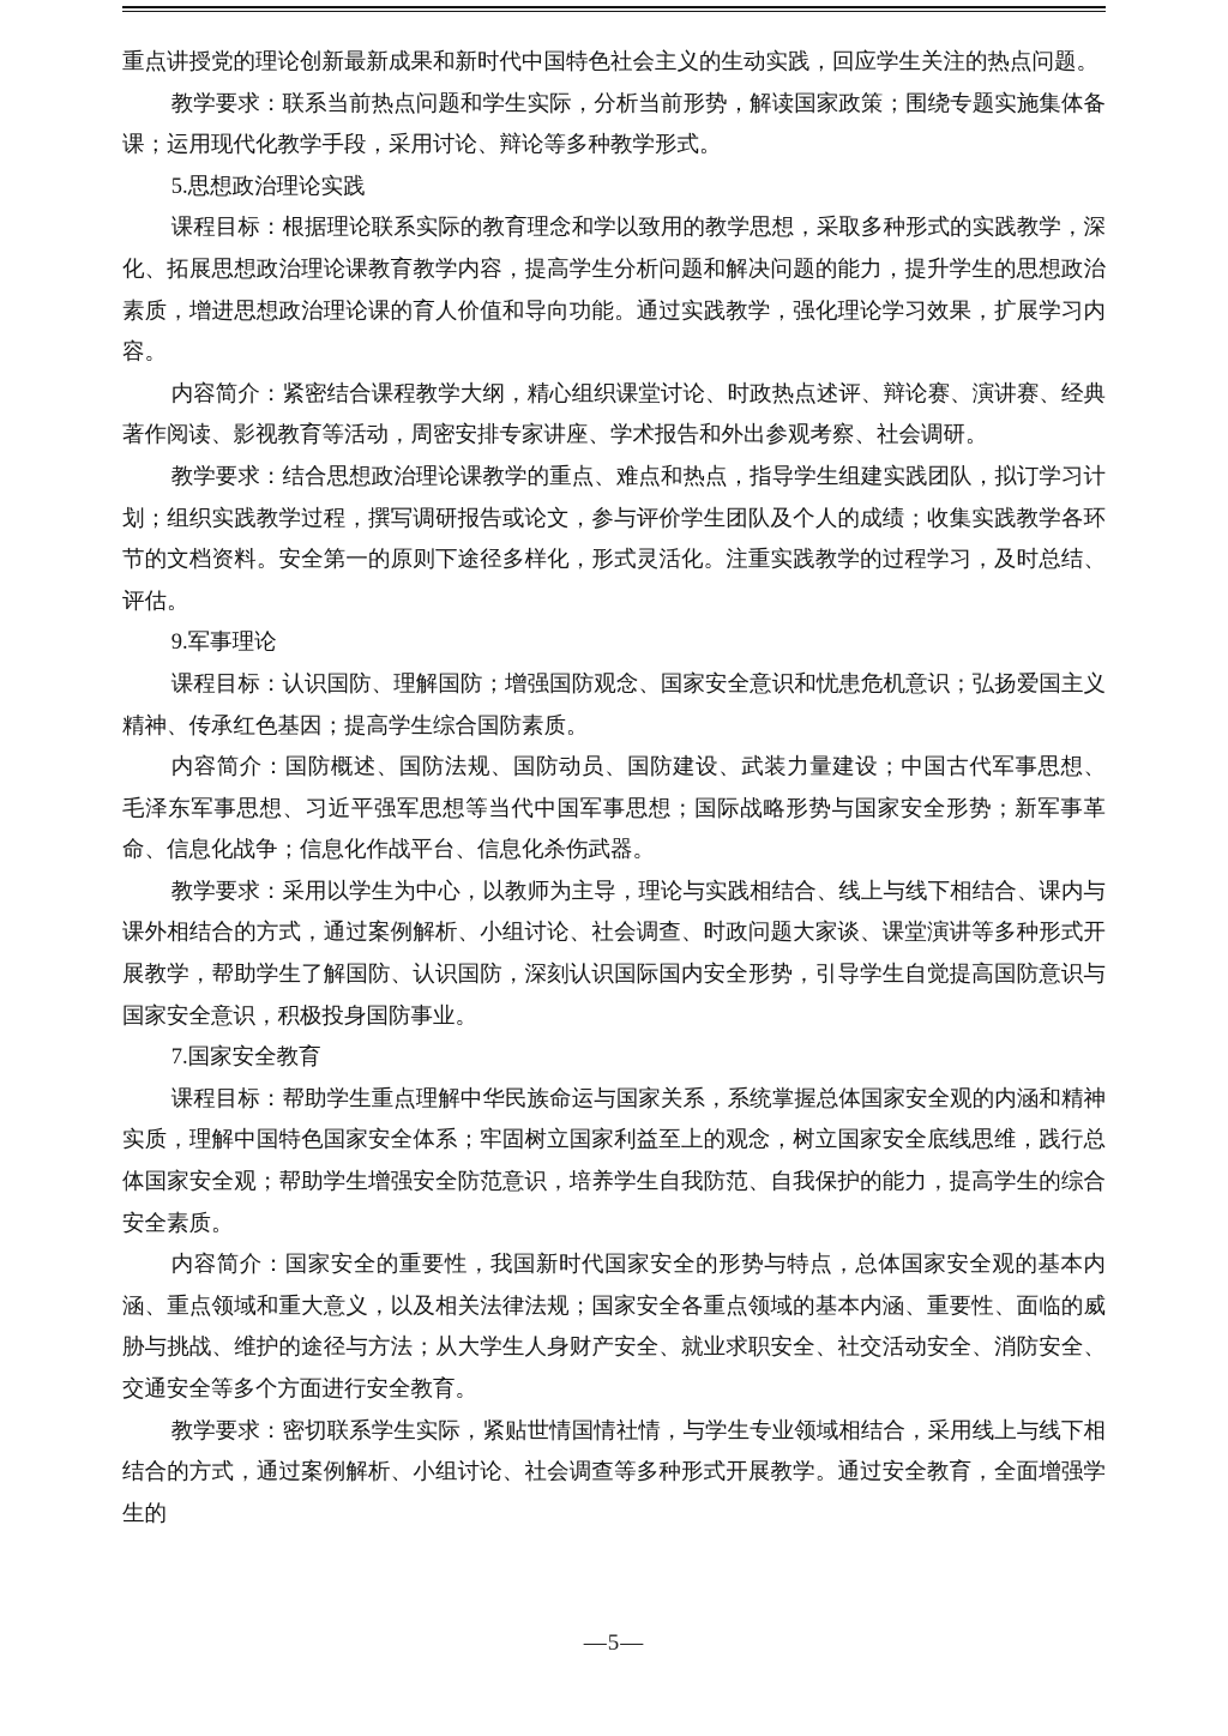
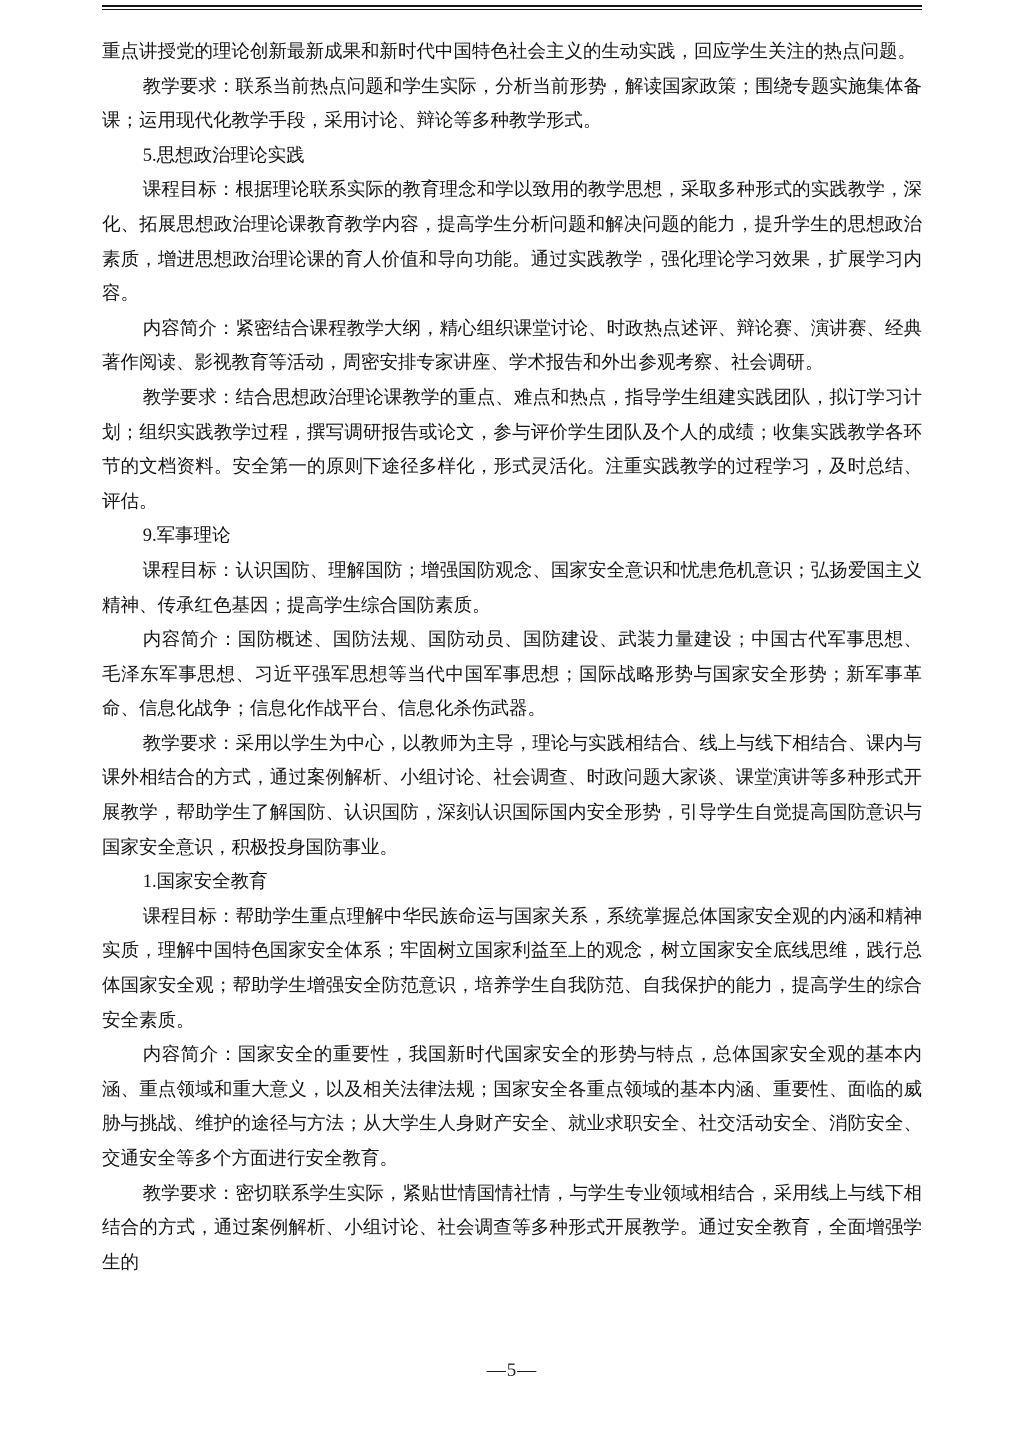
  重点讲授党的理论创新最新成果和新时代中国特色社会主义的生动实践，回应学生关注的热点问题。
  教学要求：联系当前热点问题和学生实际，分析当前形势，解读国家政策；围绕专题实施集体备课；运用现代化教学手段，采用讨论、辩论等多种教学形式。
  5.思想政治理论实践
  课程目标：根据理论联系实际的教育理念和学以致用的教学思想，采取多种形式的实践教学，深化、拓展思想政治理论课教育教学内容，提高学生分析问题和解决问题的能力，提升学生的思想政治素质，增进思想政治理论课的育人价值和导向功能。通过实践教学，强化理论学习效果，扩展学习内容。
  内容简介：紧密结合课程教学大纲，精心组织课堂讨论、时政热点述评、辩论赛、演讲赛、经典著作阅读、影视教育等活动，周密安排专家讲座、学术报告和外出参观考察、社会调研。
  教学要求：结合思想政治理论课教学的重点、难点和热点，指导学生组建实践团队，拟订学习计划；组织实践教学过程，撰写调研报告或论文，参与评价学生团队及个人的成绩；收集实践教学各环节的文档资料。安全第一的原则下途径多样化，形式灵活化。注重实践教学的过程学习，及时总结、评估。
  9.军事理论
  课程目标：认识国防、理解国防；增强国防观念、国家安全意识和忧患危机意识；弘扬爱国主义精神、传承红色基因；提高学生综合国防素质。
  内容简介：国防概述、国防法规、国防动员、国防建设、武装力量建设；中国古代军事思想、 毛泽东军事思想、习近平强军思想等当代中国军事思想；国际战略形势与国家安全形势；新军事革命、信息化战争；信息化作战平台、信息化杀伤武器。
  教学要求：采用以学生为中心，以教师为主导，理论与实践相结合、线上与线下相结合、课内与课外相结合的方式，通过案例解析、小组讨论、社会调查、时政问题大家谈、课堂演讲等多种形式开展教学，帮助学生了解国防、认识国防，深刻认识国际国内安全形势，引导学生自觉提高国防意识与国家安全意识，积极投身国防事业。
- 7.国家安全教育
+ 1.国家安全教育
  课程目标：帮助学生重点理解中华民族命运与国家关系，系统掌握总体国家安全观的内涵和精神实质，理解中国特色国家安全体系；牢固树立国家利益至上的观念，树立国家安全底线思维，践行总体国家安全观；帮助学生增强安全防范意识，培养学生自我防范、自我保护的能力，提高学生的综合安全素质。
  内容简介：国家安全的重要性，我国新时代国家安全的形势与特点，总体国家安全观的基本内涵、重点领域和重大意义，以及相关法律法规；国家安全各重点领域的基本内涵、重要性、面临的威胁与挑战、维护的途径与方法；从大学生人身财产安全、就业求职安全、社交活动安全、消防安全、交通安全等多个方面进行安全教育。
  教学要求：密切联系学生实际，紧贴世情国情社情，与学生专业领域相结合，采用线上与线下相结合的方式，通过案例解析、小组讨论、社会调查等多种形式开展教学。通过安全教育，全面增强学生的
  —5—
